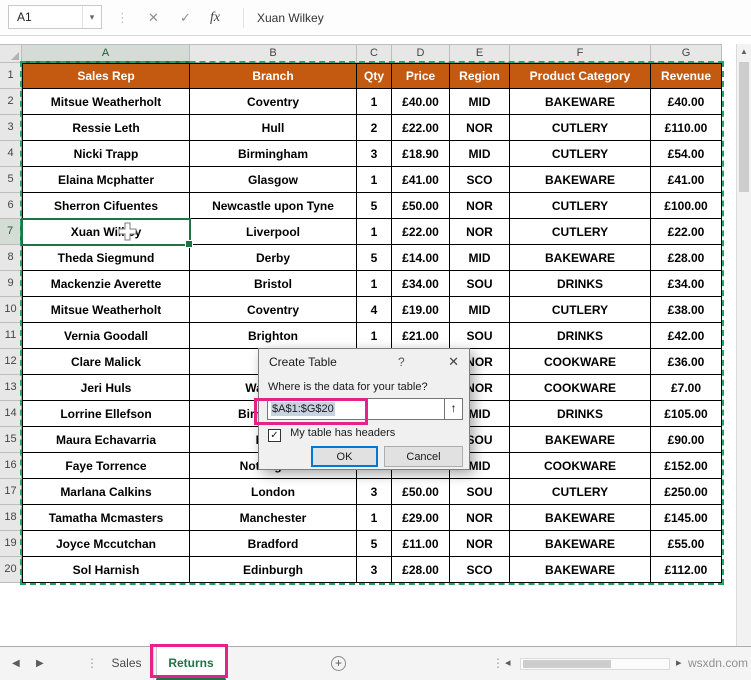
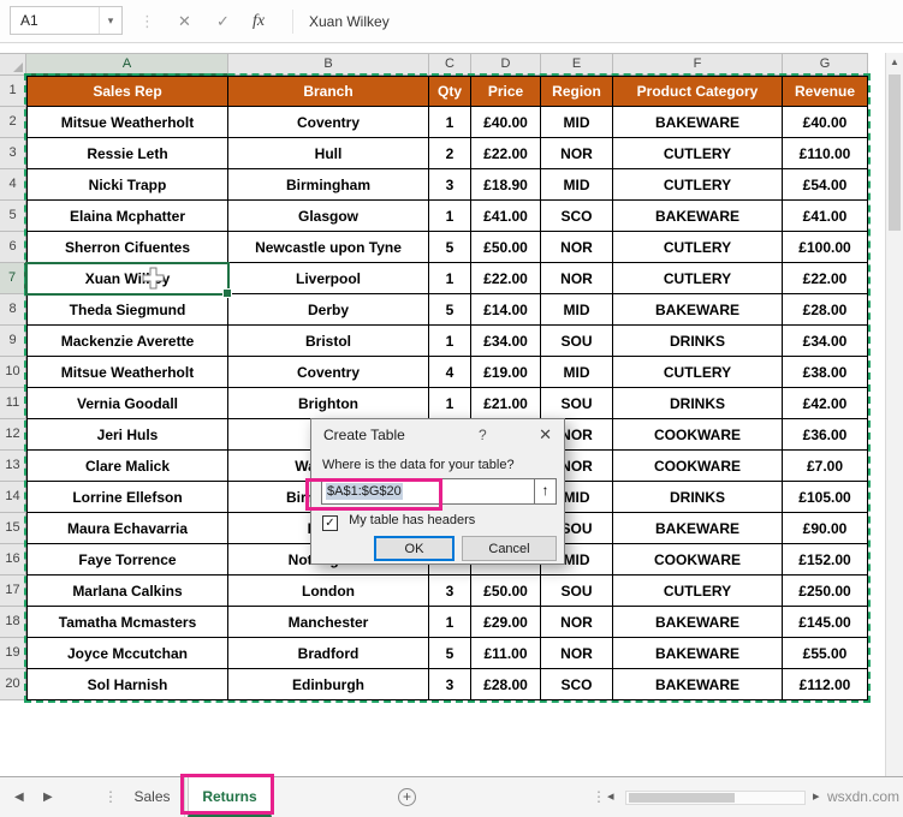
  A1
  ▾
  ⋮
  ✕
  ✓
  fx
  Xuan Wilkey
  A
  B
  C
  D
  E
  F
  G
  1
  2
  3
  4
  5
  6
  7
  8
  9
  10
  11
  12
  13
  14
  15
  16
  17
  18
  19
  20
  Sales Rep
  Branch
  Qty
  Price
  Region
  Product Category
  Revenue
  Mitsue Weatherholt
  Coventry
  1
  £40.00
  MID
  BAKEWARE
  £40.00
  Ressie Leth
  Hull
  2
  £22.00
  NOR
  CUTLERY
  £110.00
  Nicki Trapp
  Birmingham
  3
  £18.90
  MID
  CUTLERY
  £54.00
  Elaina Mcphatter
  Glasgow
  1
  £41.00
  SCO
  BAKEWARE
  £41.00
  Sherron Cifuentes
  Newcastle upon Tyne
  5
  £50.00
  NOR
  CUTLERY
  £100.00
  Xuan Wiy
  Liverpool
  1
  £22.00
  NOR
  CUTLERY
  £22.00
  Theda Siegmund
  Derby
  5
  £14.00
  MID
  BAKEWARE
  £28.00
  Mackenzie Averette
  Bristol
  1
  £34.00
  SOU
  DRINKS
  £34.00
  Mitsue Weatherholt
  Coventry
  4
  £19.00
  MID
  CUTLERY
  £38.00
  Vernia Goodall
  Brighton
  1
  £21.00
  SOU
  DRINKS
  £42.00
- Clare Malick
+ Jeri Huls
  NOR
  COOKWARE
  £36.00
- Jeri Huls
+ Clare Malick
  NOR
  COOKWARE
  £7.00
  Lorrine Ellefson
  MID
  DRINKS
  £105.00
  Maura Echavarria
  SOU
  BAKEWARE
  £90.00
  Faye Torrence
  MID
  COOKWARE
  £152.00
  Marlana Calkins
  London
  3
  £50.00
  SOU
  CUTLERY
  £250.00
  Tamatha Mcmasters
  Manchester
  1
  £29.00
  NOR
  BAKEWARE
  £145.00
  Joyce Mccutchan
  Bradford
  5
  £11.00
  NOR
  BAKEWARE
  £55.00
  Sol Harnish
  Edinburgh
  3
  £28.00
  SCO
  BAKEWARE
  £112.00
  Create Table
  ?
  ✕
  Where is the data for your table?
  $A$1:$G$20
  ↑
  ✓ My table has headers
  OK
  Cancel
  ▲
  ◀
  ▶
  ⋮
  Sales
  Returns
  +
  ⋮
  ◂
  ▸
  wsxdn.com
